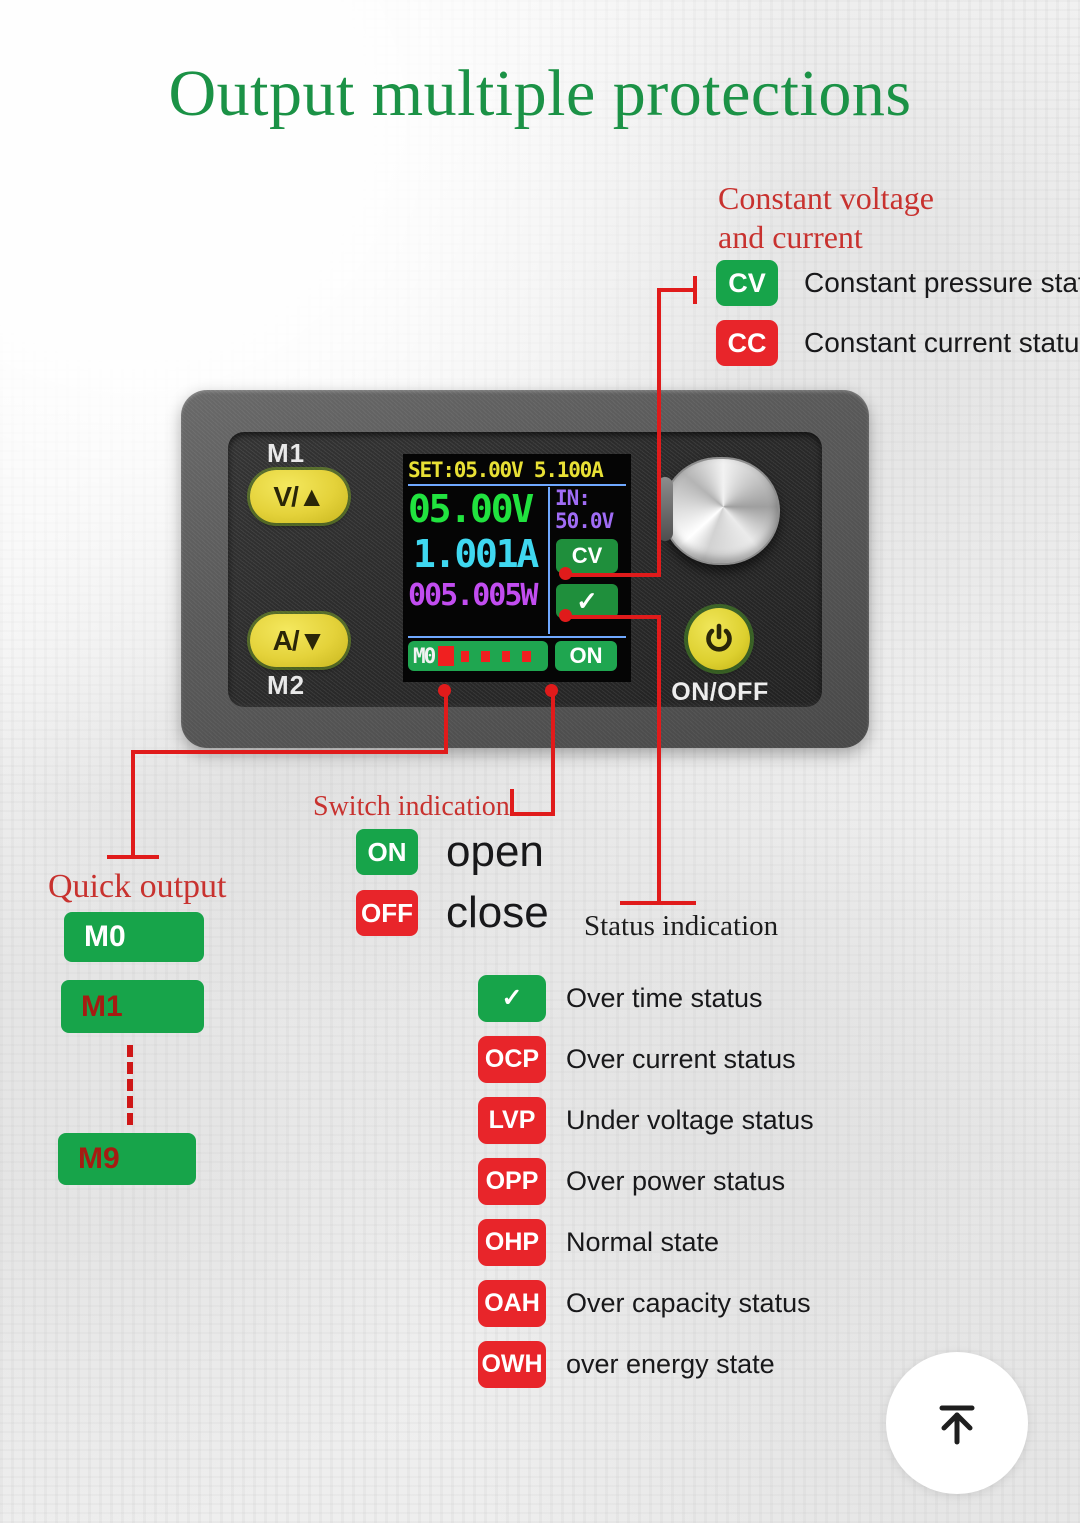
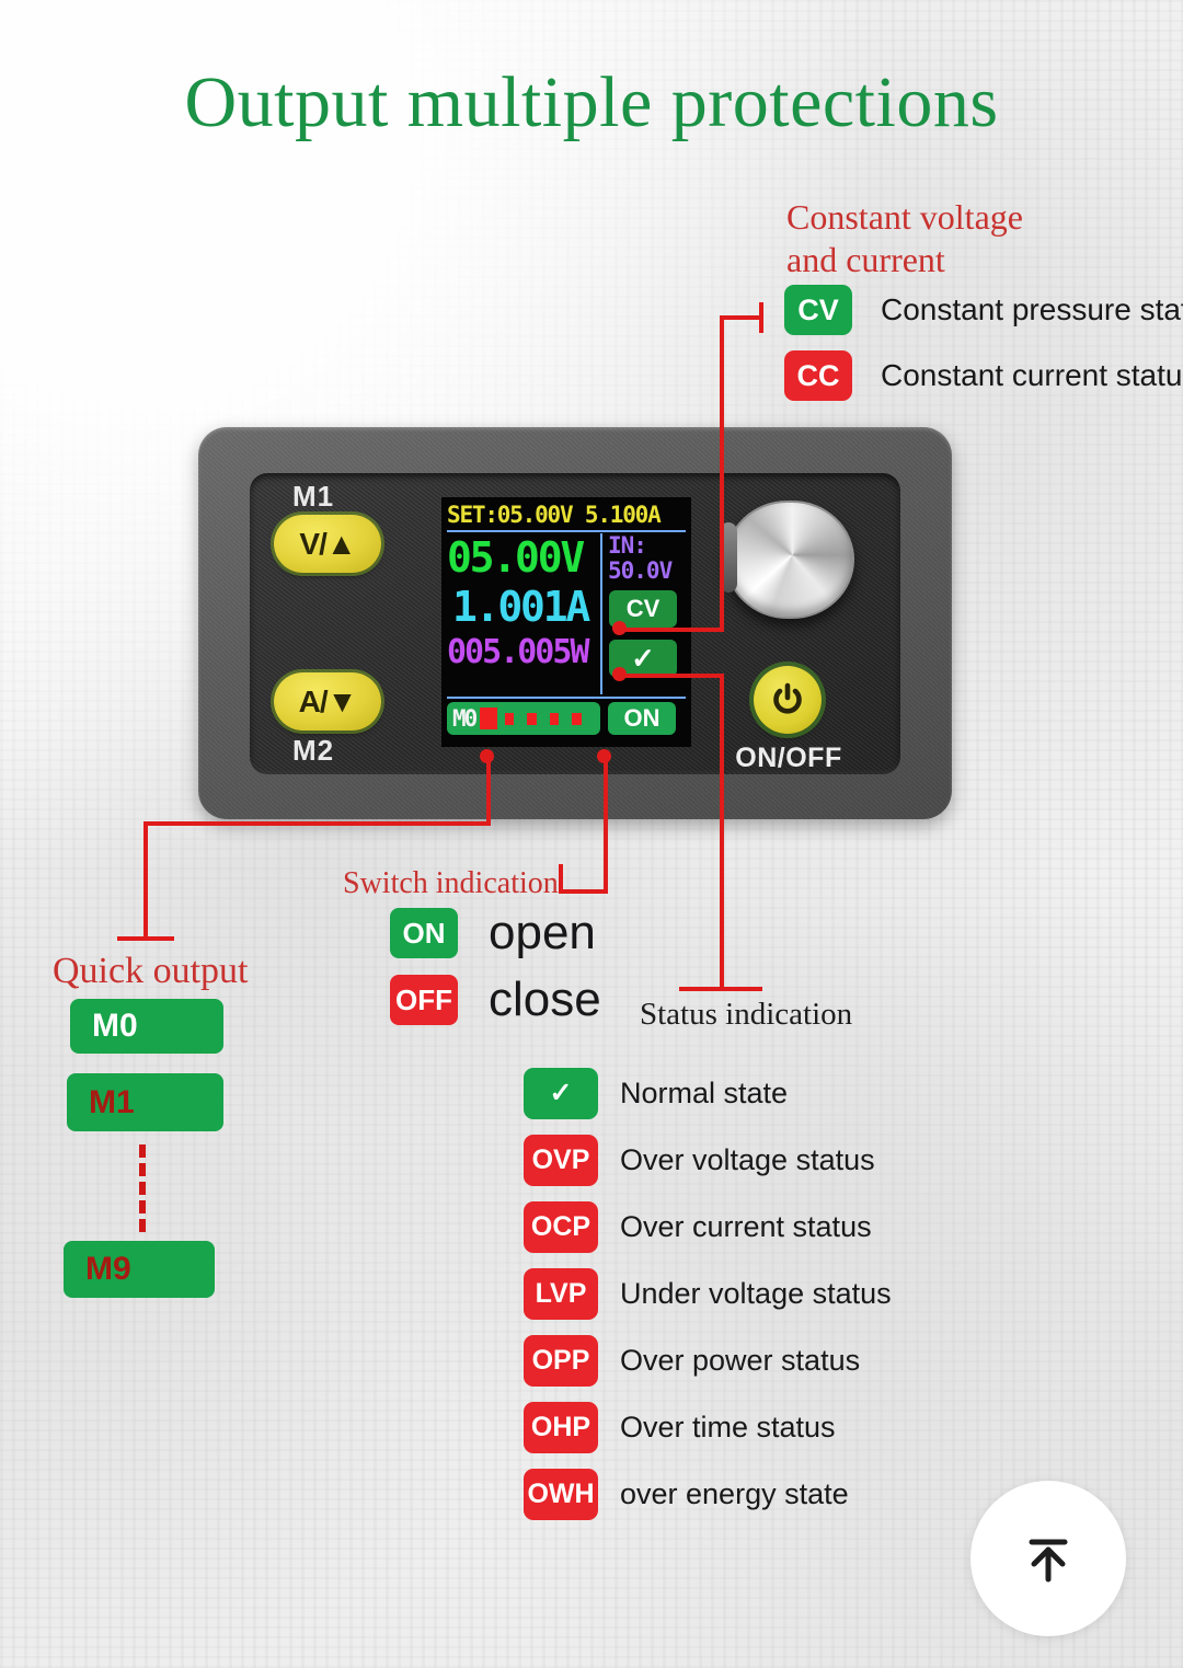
  Output multiple protections
  Constant voltage
  and current
  CV
  Constant pressure sta
  CC
  Constant current statu
  M1
  V/▲
  A/▼
  M2
  SET:05.00V 5.100A
  05.00V
  1.001A
  005.005W
  IN:
  50.0V
  CV
  ✓
  M0
  ON
  ON/OFF
  Quick output
  M0
  M1
  M9
  Switch indication
  ON
  open
  OFF
  close
  Status indication
  ✓
- Over time status
+ Normal state
+ OVP
+ Over voltage status
  OCP
  Over current status
  LVP
  Under voltage status
  OPP
  Over power status
  OHP
- Normal state
+ Over time status
- OAH
- Over capacity status
  OWH
  over energy state
